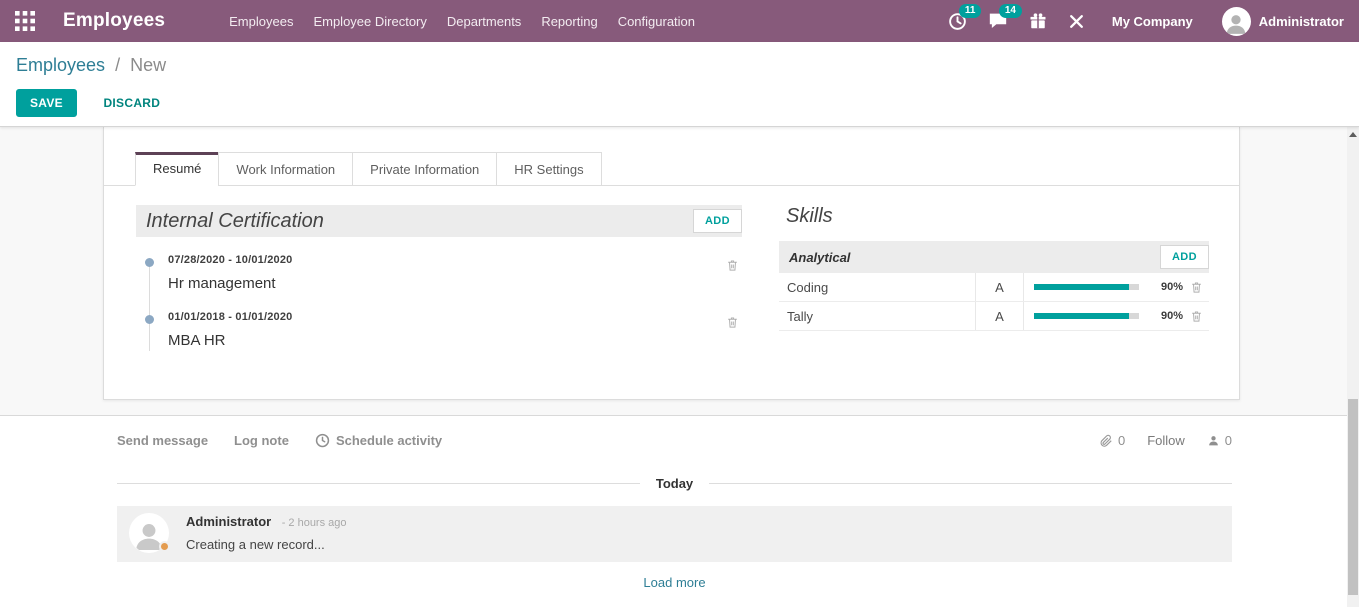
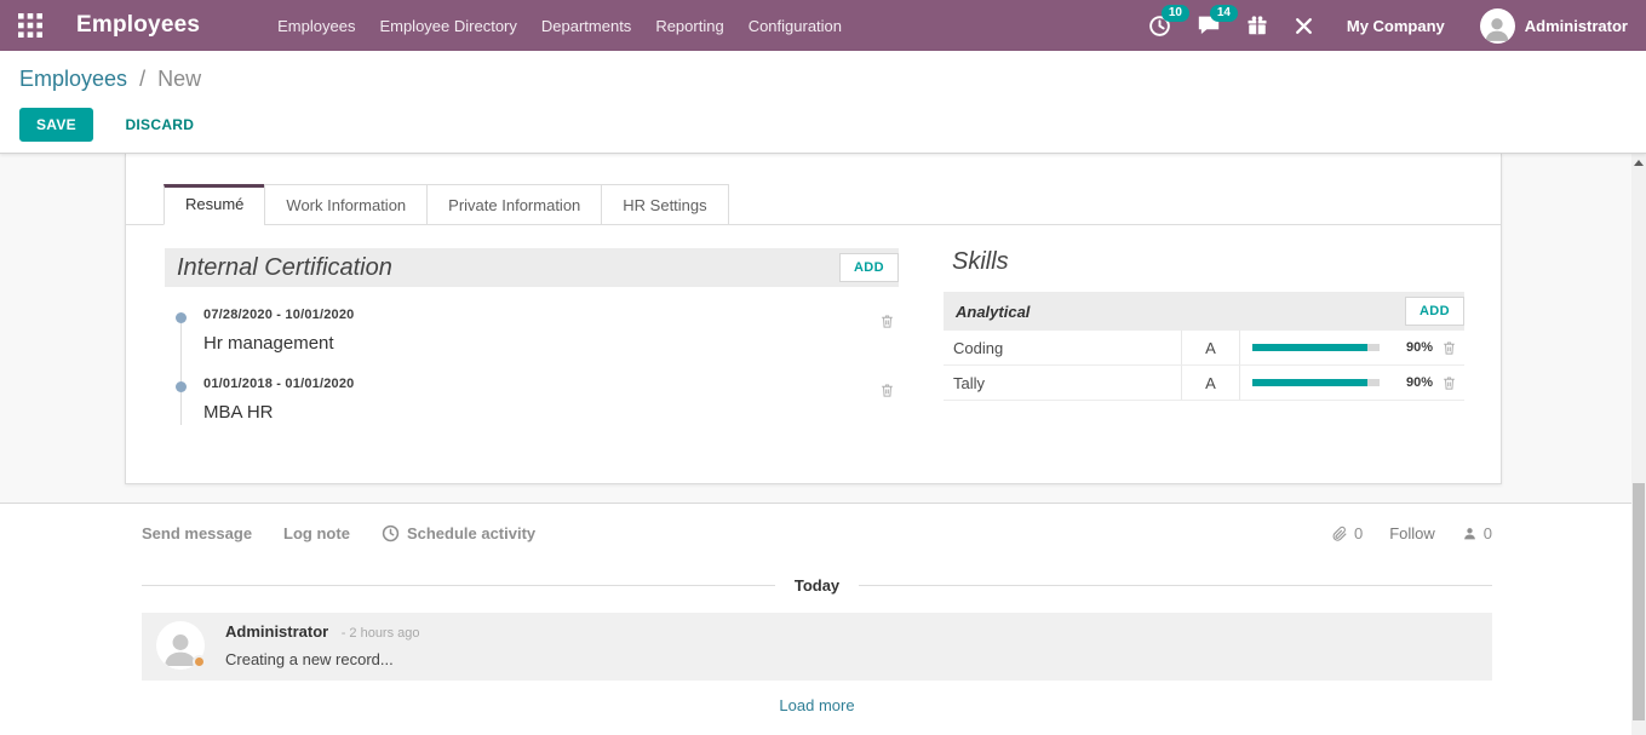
  Employees
  Employees
  Employee Directory
  Departments
  Reporting
  Configuration
- 11
+ 10
  14
  My Company
  Administrator
  Employees / New
  SAVE DISCARD
  Resumé
  Work Information
  Private Information
  HR Settings
  Internal Certification
  ADD
  07/28/2020 - 10/01/2020
  Hr management
  01/01/2018 - 01/01/2020
  MBA HR
  Skills
  Analytical
  ADD
  Coding
  A
  90%
  Tally
  A
  90%
  Send message
  Log note
  Schedule activity
  0
  Follow
  0
  Today
  Administrator - 2 hours ago
  Creating a new record...
  Load more
